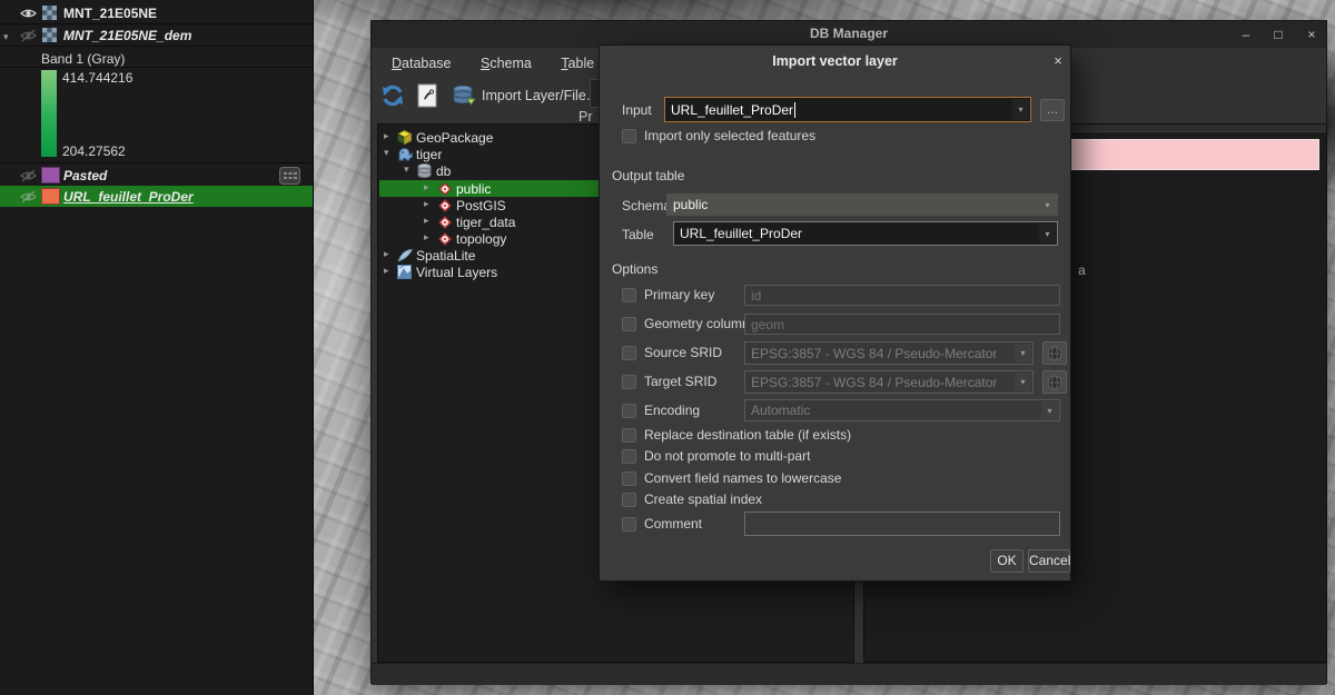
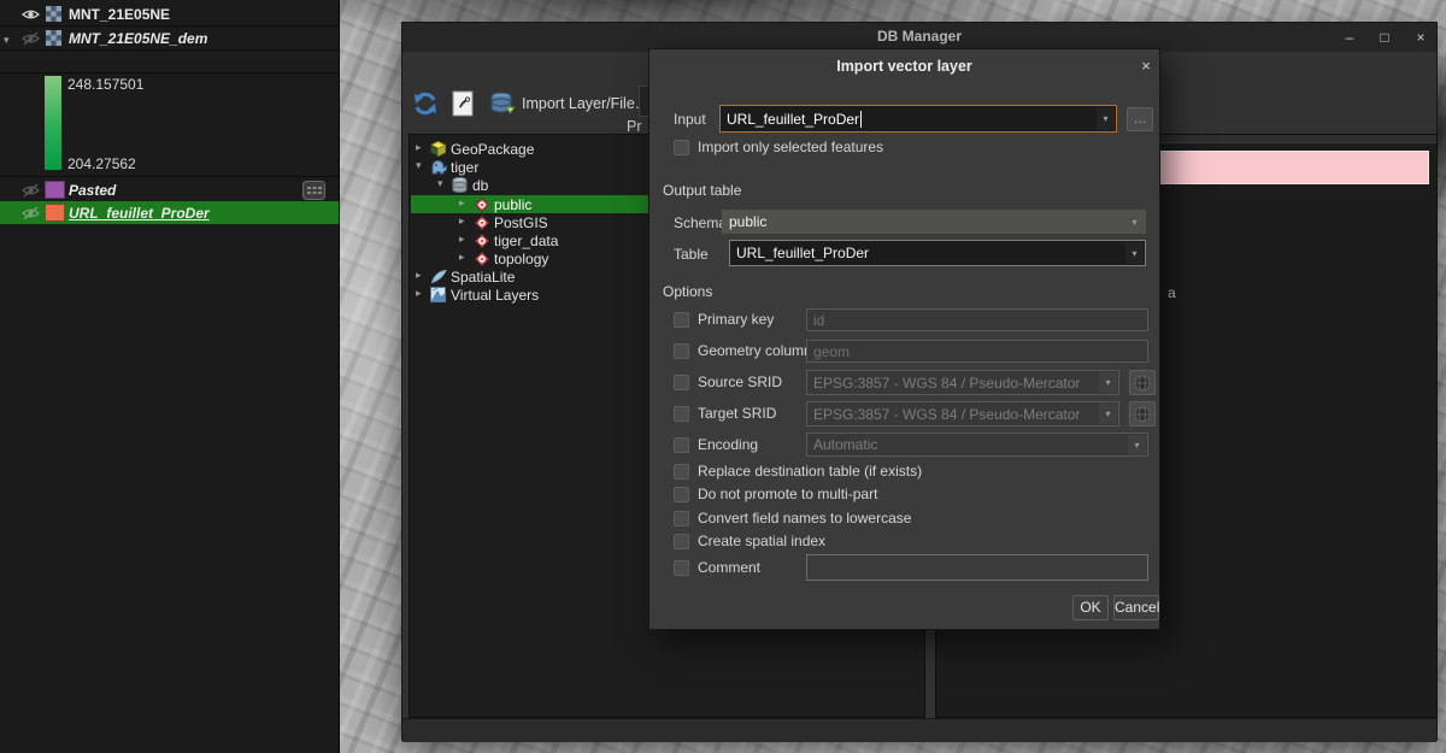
  MNT_21E05NE
  ▾
  MNT_21E05NE_dem
- Band 1 (Gray)
- 414.744216
+ 248.157501
  204.27562
  Pasted
  URL_feuillet_ProDer
  DB Manager
  –
  □
  ×
- Database Schema Table
  Import Layer/File
  Pr
  ▸
  GeoPackage
  ▾
  tiger
  ▾
  db
  ▸
  public
  ▸
  PostGIS
  ▸
  tiger_data
  ▸
  topology
  ▸
  SpatiaLite
  ▸
  Virtual Layers
  a
  Import vector layer
  ×
  Input
  URL_feuillet_ProDer
  ▾
  …
  Import only selected features
  Output table
  Schem
  public
  ▾
  Table
  URL_feuillet_ProDer
  ▾
  Options
  Primary key
  id
  Geometry colum
  geom
  Source SRID
  EPSG:3857 - WGS 84 / Pseudo-Mercator
  ▾
  Target SRID
  EPSG:3857 - WGS 84 / Pseudo-Mercator
  ▾
  Encoding
  Automatic
  ▾
  Replace destination table (if exists)
  Do not promote to multi-part
  Convert field names to lowercase
  Create spatial index
  Comment
  OK
  Cancel
